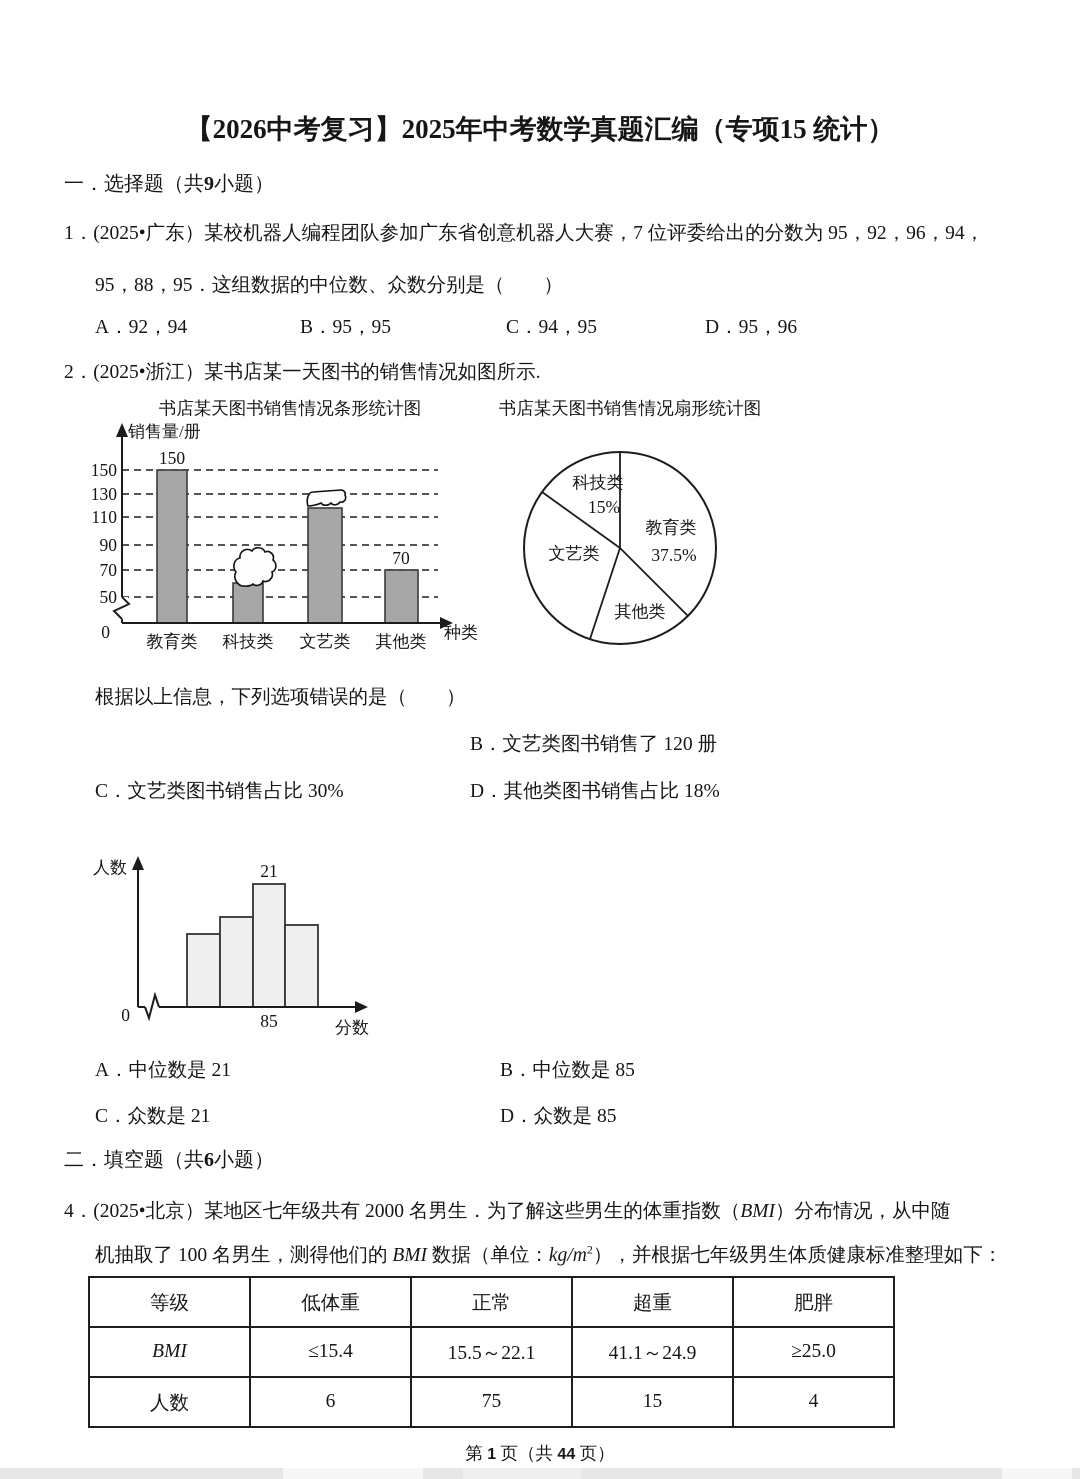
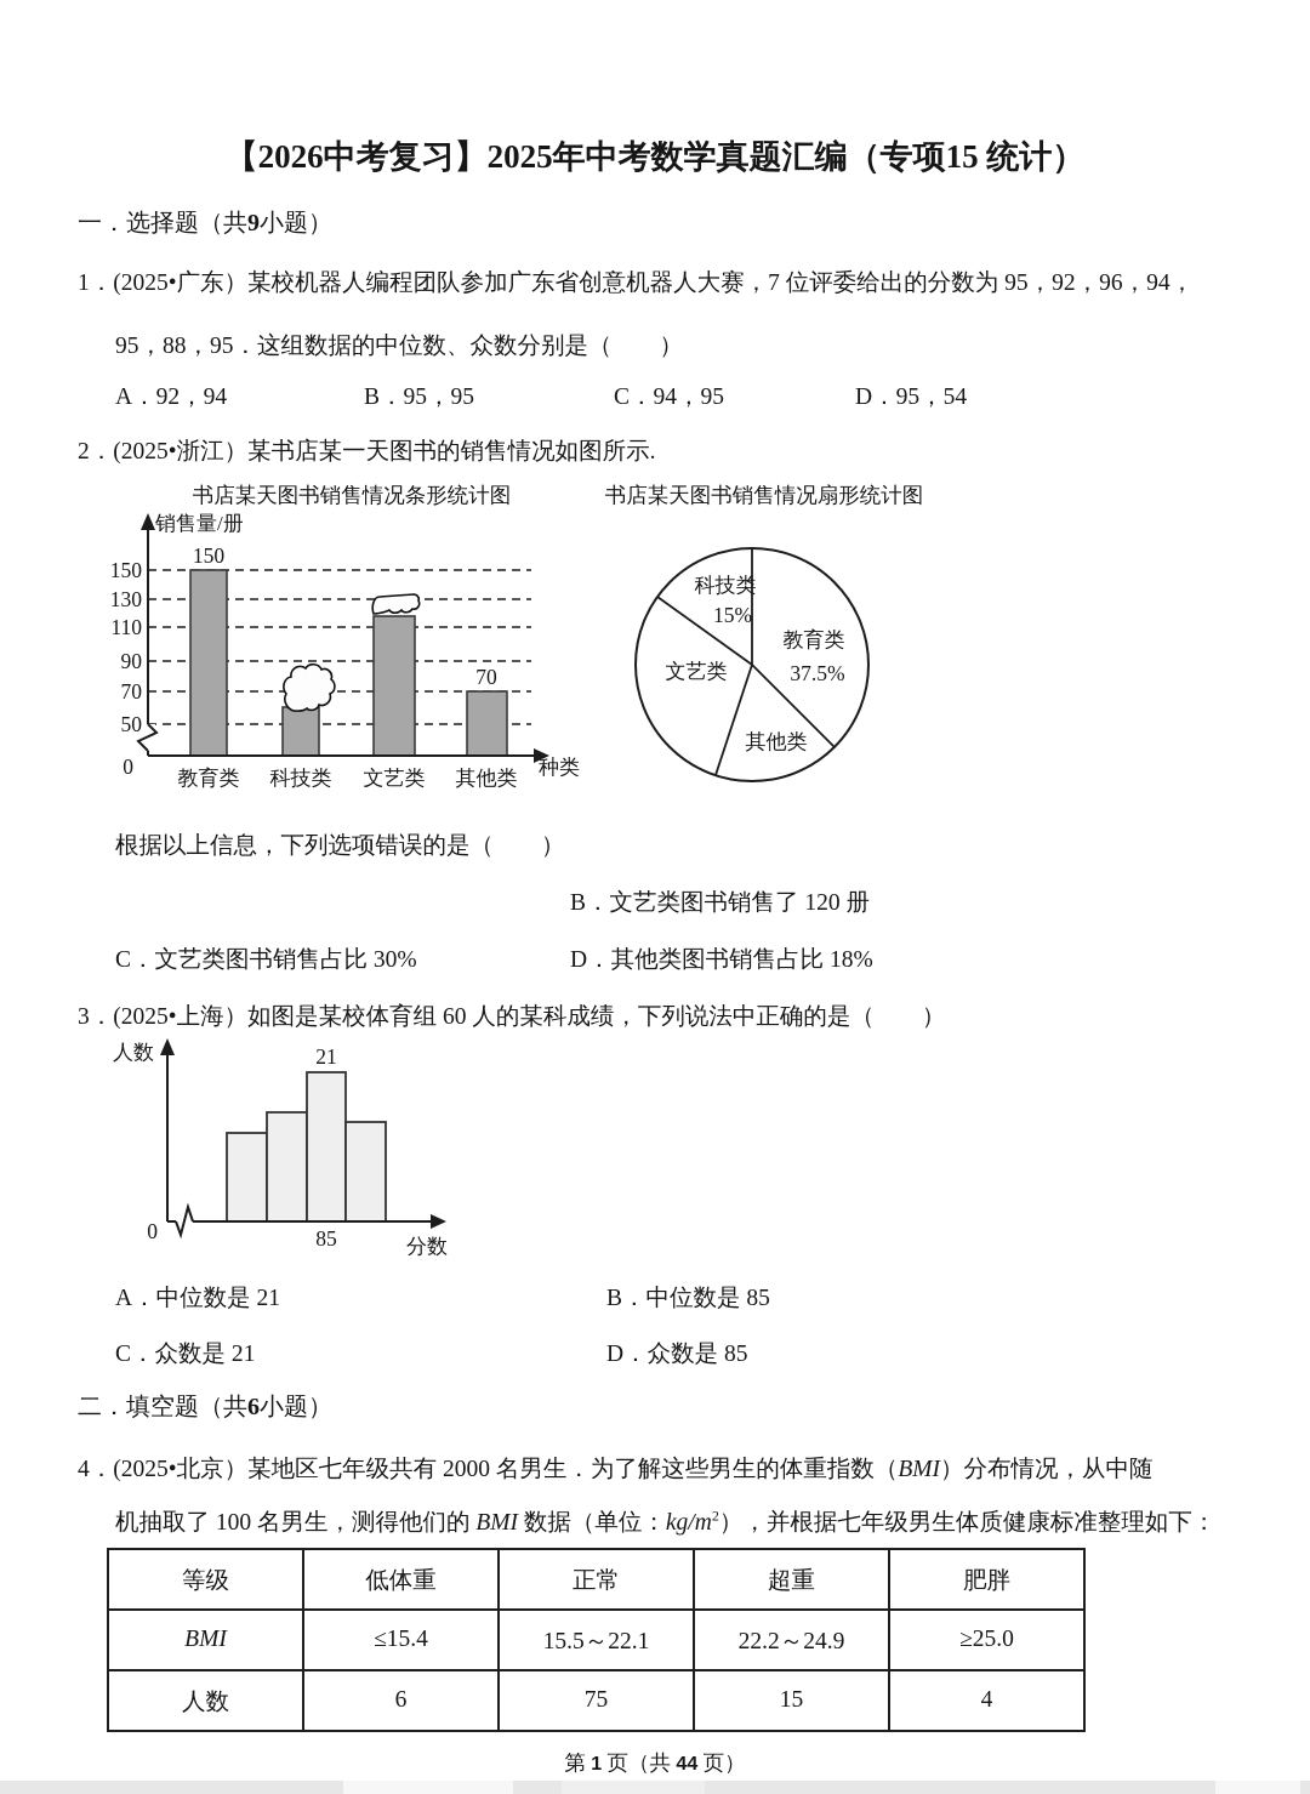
  【2026中考复习】2025年中考数学真题汇编（专项15 统计）
  一．选择题（共9小题）
  1．(2025•广东）某校机器人编程团队参加广东省创意机器人大赛，7 位评委给出的分数为 95，92，96，94，
  95，88，95．这组数据的中位数、众数分别是（ ）
  A．92，94
  B．95，95
  C．94，95
- D．95，96
+ D．95，54
  2．(2025•浙江）某书店某一天图书的销售情况如图所示.
  书店某天图书销售情况条形统计图
  书店某天图书销售情况扇形统计图
  销售量/册
  150
  130
  110
  90
  70
  50
  0
  150
  70
  教育类
  科技类
  文艺类
  其他类
  种类
  科技类
  15%
  教育类
  37.5%
  文艺类
  其他类
  根据以上信息，下列选项错误的是（ ）
  B．文艺类图书销售了 120 册
  C．文艺类图书销售占比 30%
  D．其他类图书销售占比 18%
+ 3．(2025•上海）如图是某校体育组 60 人的某科成绩，下列说法中正确的是（ ）
  人数
  0
  21
  85
  分数
  A．中位数是 21
  B．中位数是 85
  C．众数是 21
  D．众数是 85
  二．填空题（共6小题）
  4．(2025•北京）某地区七年级共有 2000 名男生．为了解这些男生的体重指数（BMI）分布情况，从中随
  机抽取了 100 名男生，测得他们的 BMI 数据（单位：kg/m2），并根据七年级男生体质健康标准整理如下：
  等级	低体重	正常	超重	肥胖
- BMI	≤15.4	15.5～22.1	41.1～24.9	≥25.0
+ BMI	≤15.4	15.5～22.1	22.2～24.9	≥25.0
  人数	6	75	15	4
  第 1 页（共 44 页）
